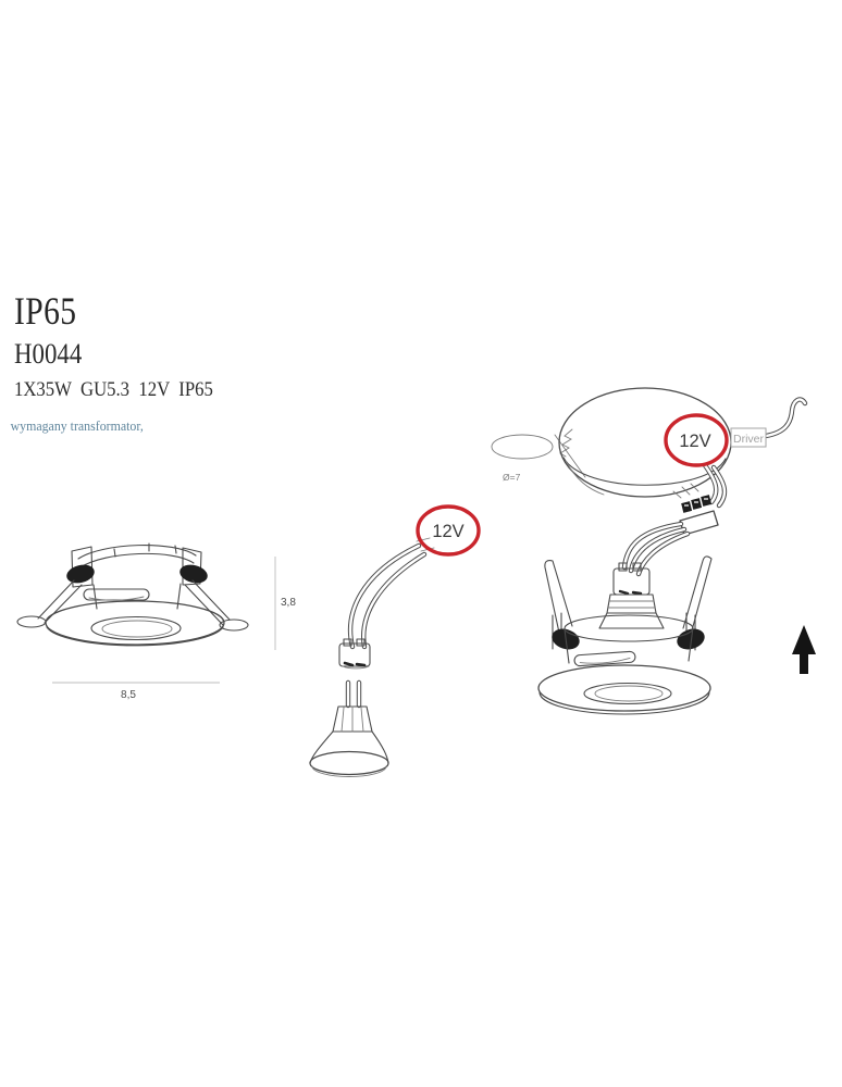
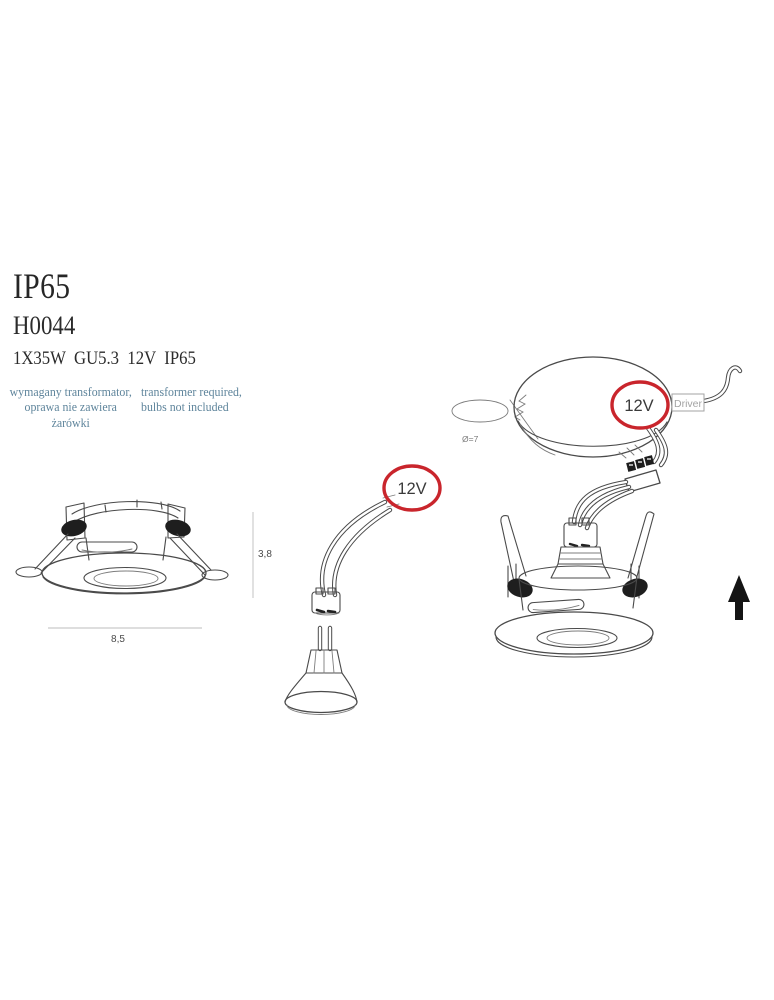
  IP65
  H0044
  1X35W GU5.3 12V IP65
  wymagany transformator,
+ oprawa nie zawiera żarówki
+ transformer required,
+ bulbs not included
  3,8
  8,5
  12V
  Ø=7
  12V
  Driver
